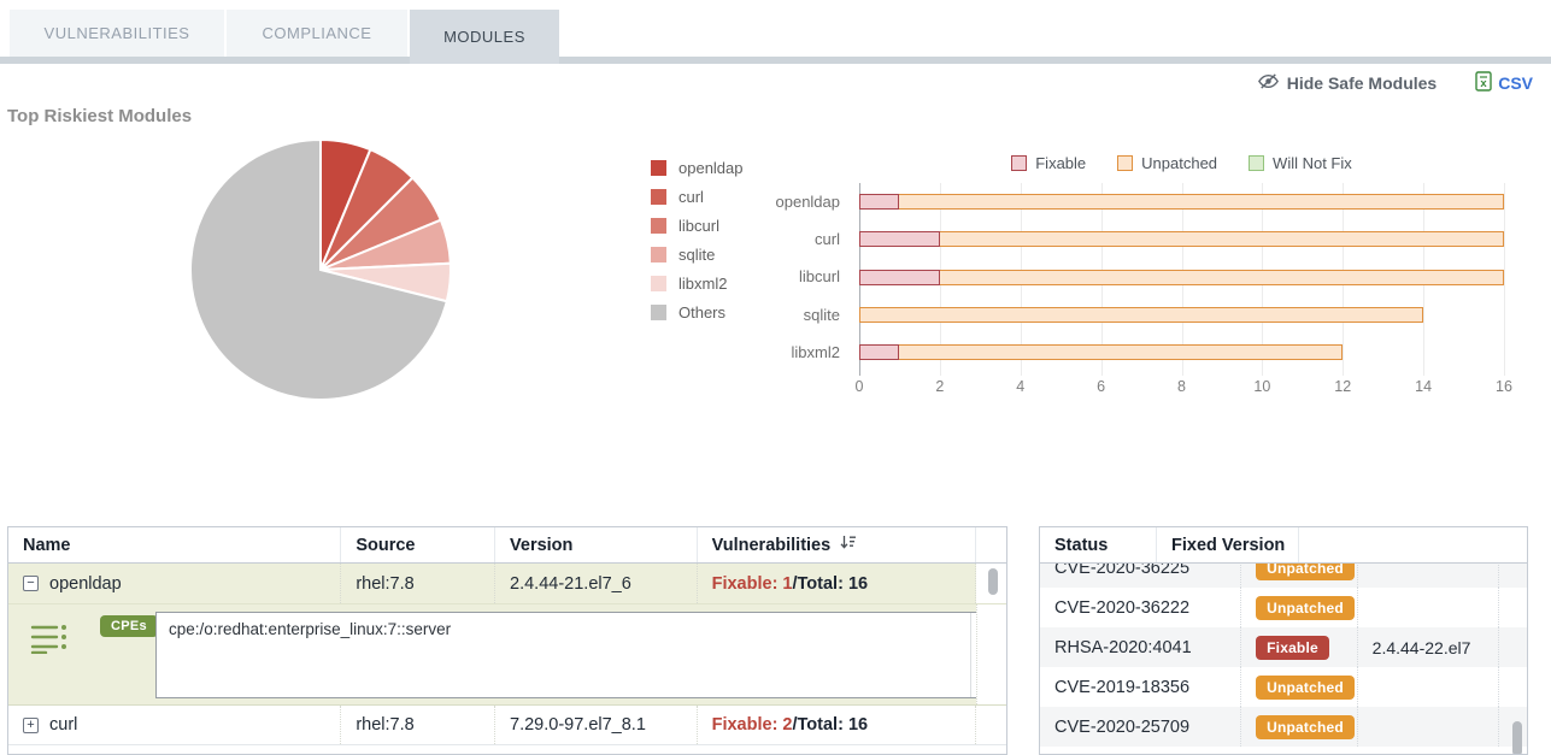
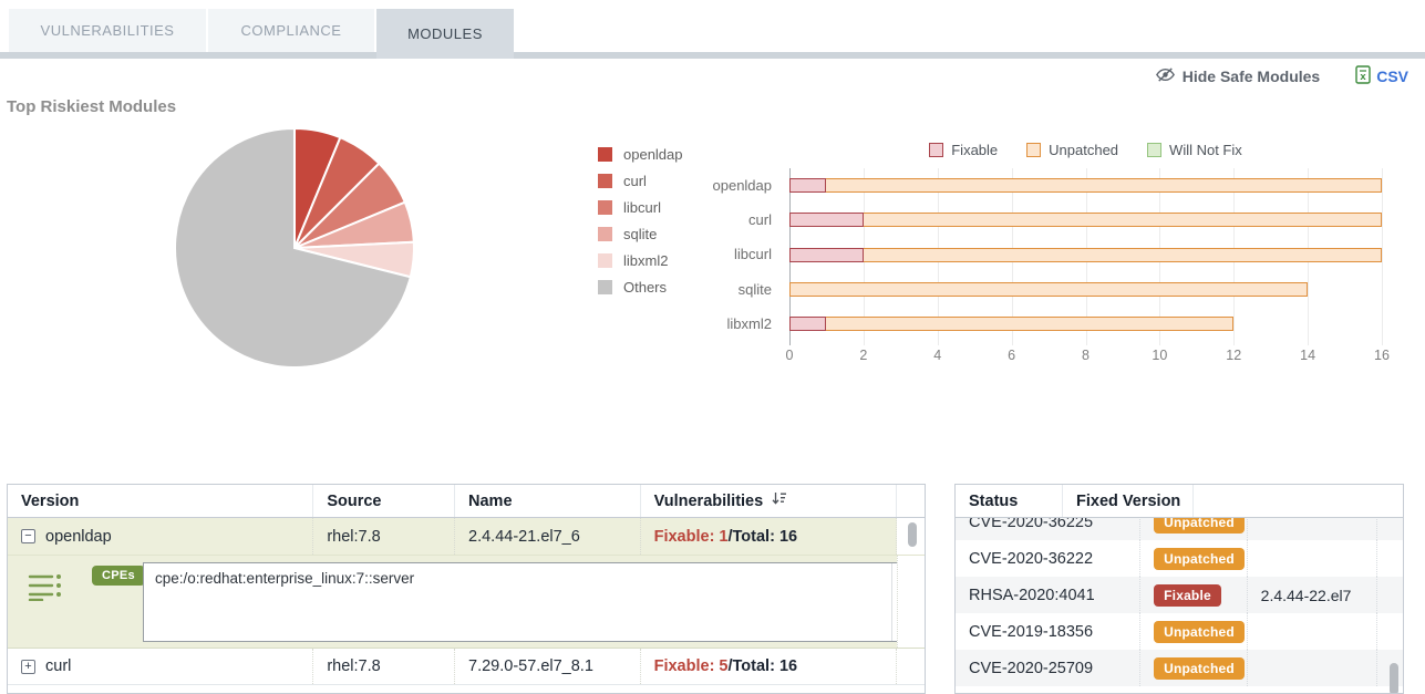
  VULNERABILITIES
  COMPLIANCE
  MODULES
  Hide Safe Modules
  x
  CSV
  Top Riskiest Modules
  openldap
  curl
  libcurl
  sqlite
  libxml2
  Others
  Fixable
  Unpatched
  Will Not Fix
  openldap
  curl
  libcurl
  sqlite
  libxml2
  0
  2
  4
  6
  8
  10
  12
  14
  16
- Name
+ Version
  Source
- Version
+ Name
  Vulnerabilities
  −
  openldap
  rhel:7.8
  2.4.44-21.el7_6
  Fixable: 1
  /
  Total: 16
  CPEs
  cpe:/o:redhat:enterprise_linux:7::server
  +
  curl
  rhel:7.8
- 7.29.0-97.el7_8.1
+ 7.29.0-57.el7_8.1
- Fixable: 2
+ Fixable: 5
  /
  Total: 16
  Status
  Fixed Version
  CVE-2020-36225
  Unpatched
  CVE-2020-36222
  Unpatched
  RHSA-2020:4041
  Fixable
  2.4.44-22.el7
  CVE-2019-18356
  Unpatched
  CVE-2020-25709
  Unpatched
